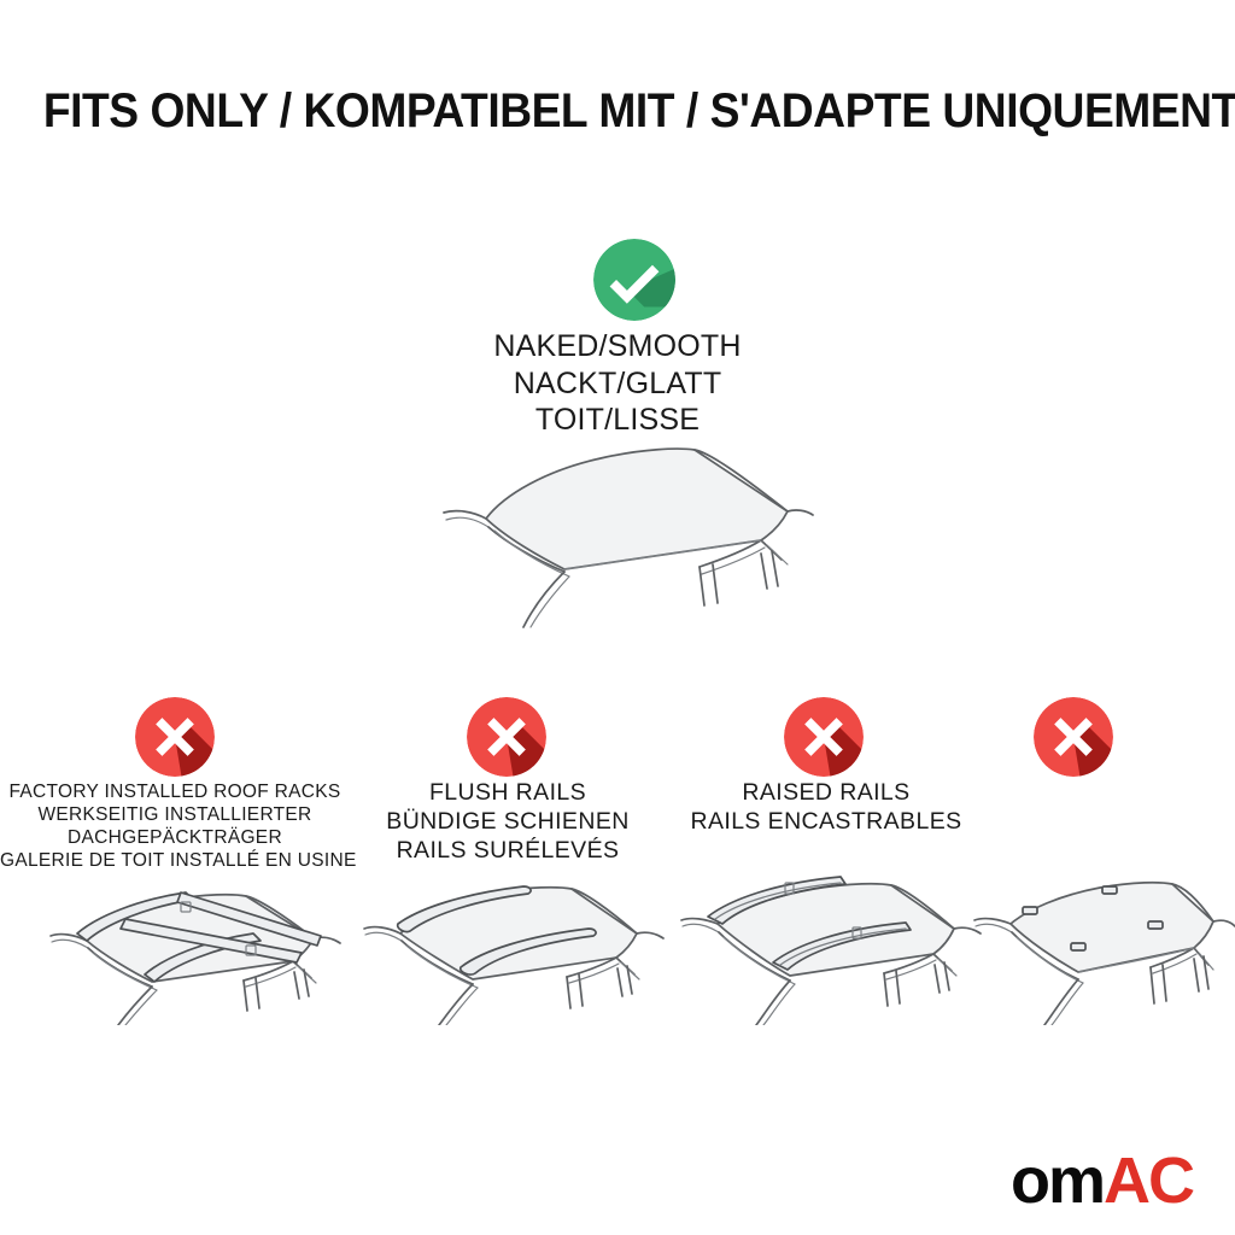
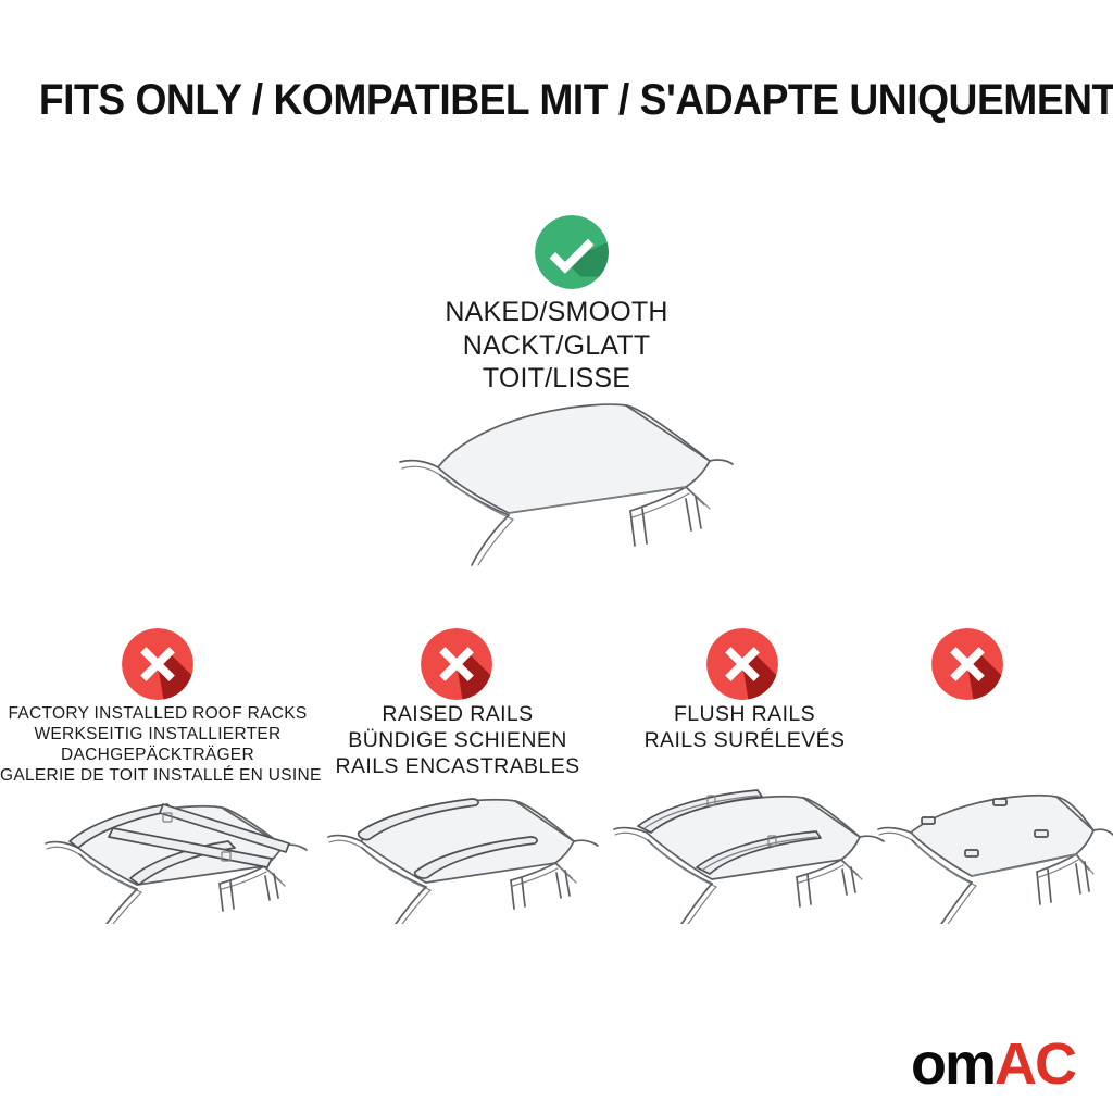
  FITS ONLY / KOMPATIBEL MIT / S'ADAPTE UNIQUEMENT
  NAKED/SMOOTH
  NACKT/GLATT
  TOIT/LISSE
  FACTORY INSTALLED ROOF RACKS
  WERKSEITIG INSTALLIERTER
  DACHGEPÄCKTRÄGER
  GALERIE DE TOIT INSTALLÉ EN USIN
- FLUSH RAILS
+ RAISED RAILS
  BÜNDIGE SCHIENEN
- RAILS SURÉLEVÉS
+ RAILS ENCASTRABLES
- RAISED RAILS
+ FLUSH RAILS
- RAILS ENCASTRABLES
+ RAILS SURÉLEVÉS
  omAC
